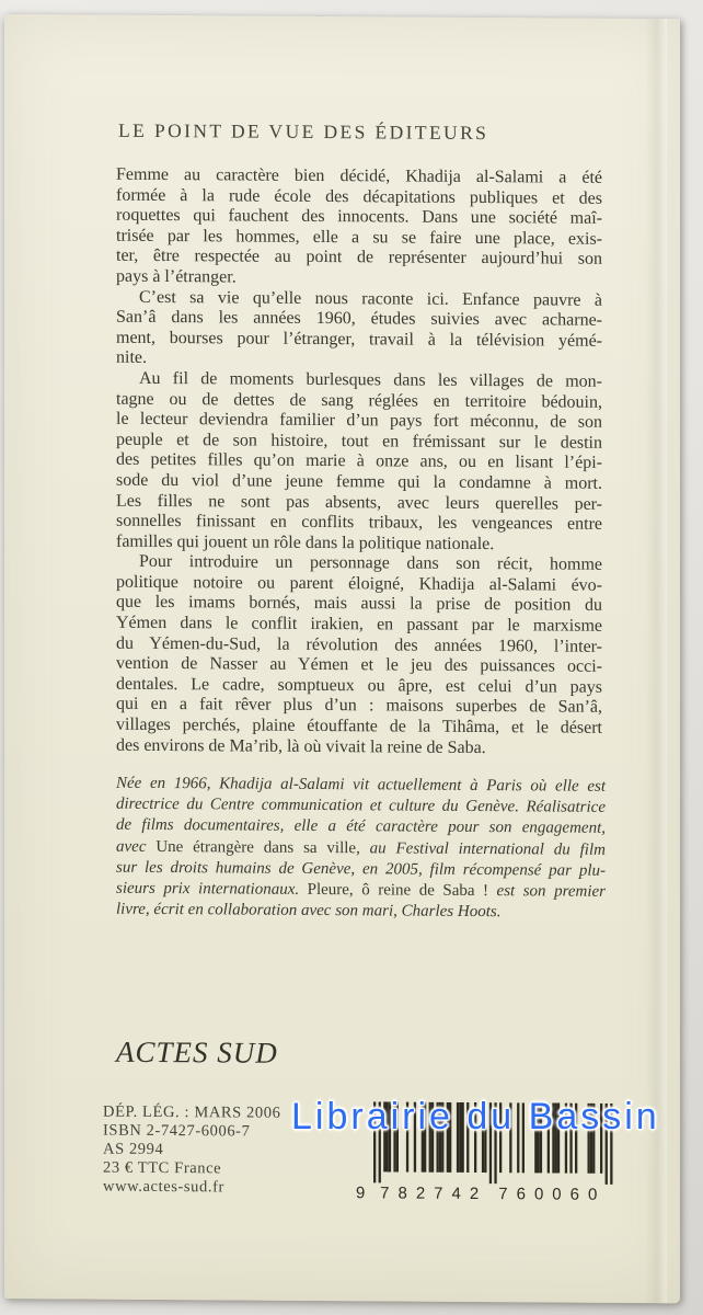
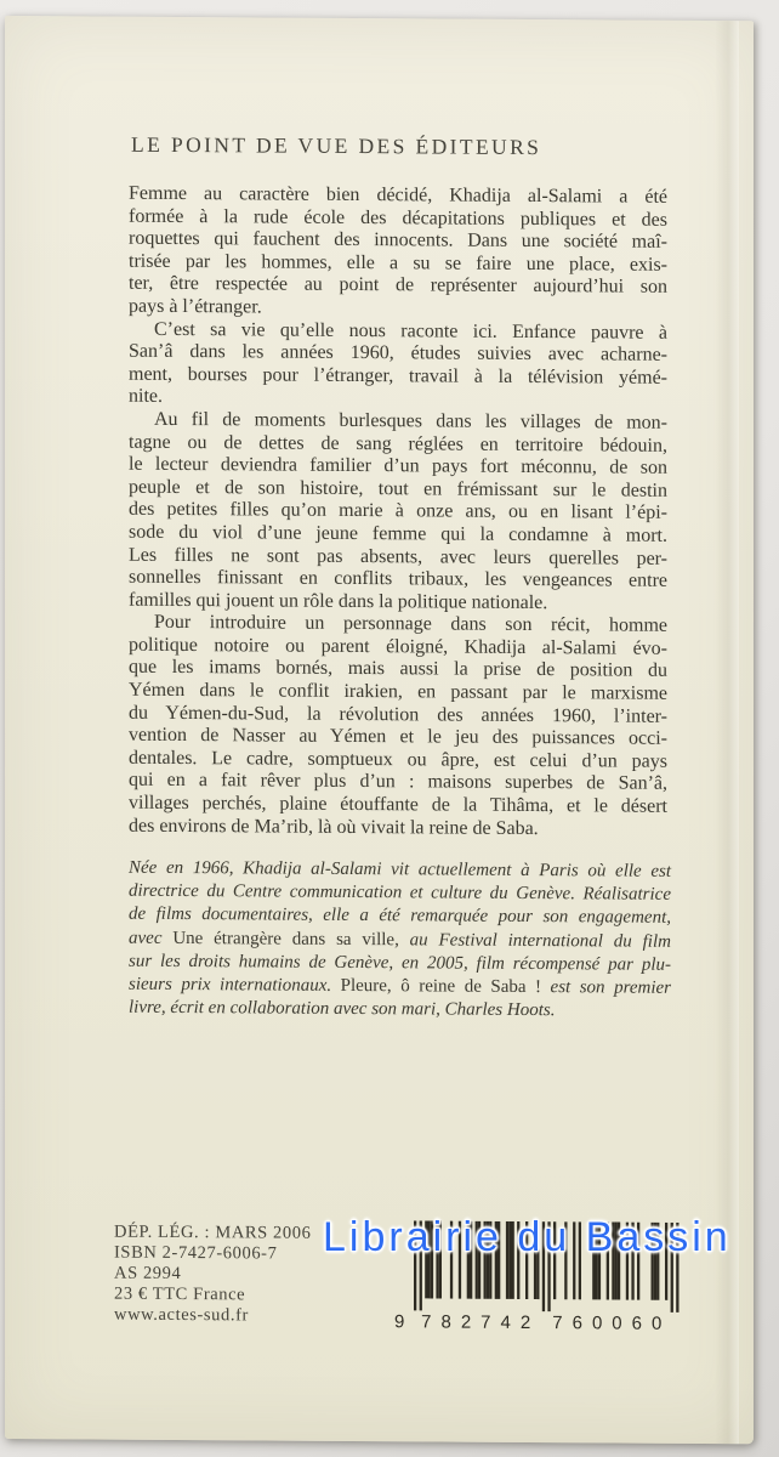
  LE POINT DE VUE DES ÉDITEURS
  Femme au caractère bien décidé, Khadija al-Salami a été
  formée à la rude école des décapitations publiques et des
  roquettes qui fauchent des innocents. Dans une société maî-
  trisée par les hommes, elle a su se faire une place, exis-
  ter, être respectée au point de représenter aujourd’hui son
  pays à l’étranger.
  C’est sa vie qu’elle nous raconte ici. Enfance pauvre à
  San’â dans les années 1960, études suivies avec acharne-
  ment, bourses pour l’étranger, travail à la télévision yémé-
  nite.
  Au fil de moments burlesques dans les villages de mon-
  tagne ou de dettes de sang réglées en territoire bédouin,
  le lecteur deviendra familier d’un pays fort méconnu, de son
  peuple et de son histoire, tout en frémissant sur le destin
  des petites filles qu’on marie à onze ans, ou en lisant l’épi-
  sode du viol d’une jeune femme qui la condamne à mort.
  Les filles ne sont pas absents, avec leurs querelles per-
  sonnelles finissant en conflits tribaux, les vengeances entre
  familles qui jouent un rôle dans la politique nationale.
  Pour introduire un personnage dans son récit, homme
  politique notoire ou parent éloigné, Khadija al-Salami évo-
  que les imams bornés, mais aussi la prise de position du
  Yémen dans le conflit irakien, en passant par le marxisme
  du Yémen-du-Sud, la révolution des années 1960, l’inter-
  vention de Nasser au Yémen et le jeu des puissances occi-
  dentales. Le cadre, somptueux ou âpre, est celui d’un pays
  qui en a fait rêver plus d’un : maisons superbes de San’â,
  villages perchés, plaine étouffante de la Tihâma, et le désert
  des environs de Ma’rib, là où vivait la reine de Saba.
  Née en 1966, Khadija al-Salami vit actuellement à Paris où elle est
  directrice du Centre communication et culture du Genève. Réalisatrice
- de films documentaires, elle a été caractère pour son engagement,
+ de films documentaires, elle a été remarquée pour son engagement,
  avec Une étrangère dans sa ville, au Festival international du film
  sur les droits humains de Genève, en 2005, film récompensé par plu-
  sieurs prix internationaux. Pleure, ô reine de Saba ! est son premier
  livre, écrit en collaboration avec son mari, Charles Hoots.
- ACTES SUD
  DÉP. LÉG. : MARS 2006
  ISBN 2-7427-6006-7
  AS 2994
  23 € TTC France
  www.actes-sud.fr
  9
  782742
  760060
  Librairie du Bassin
